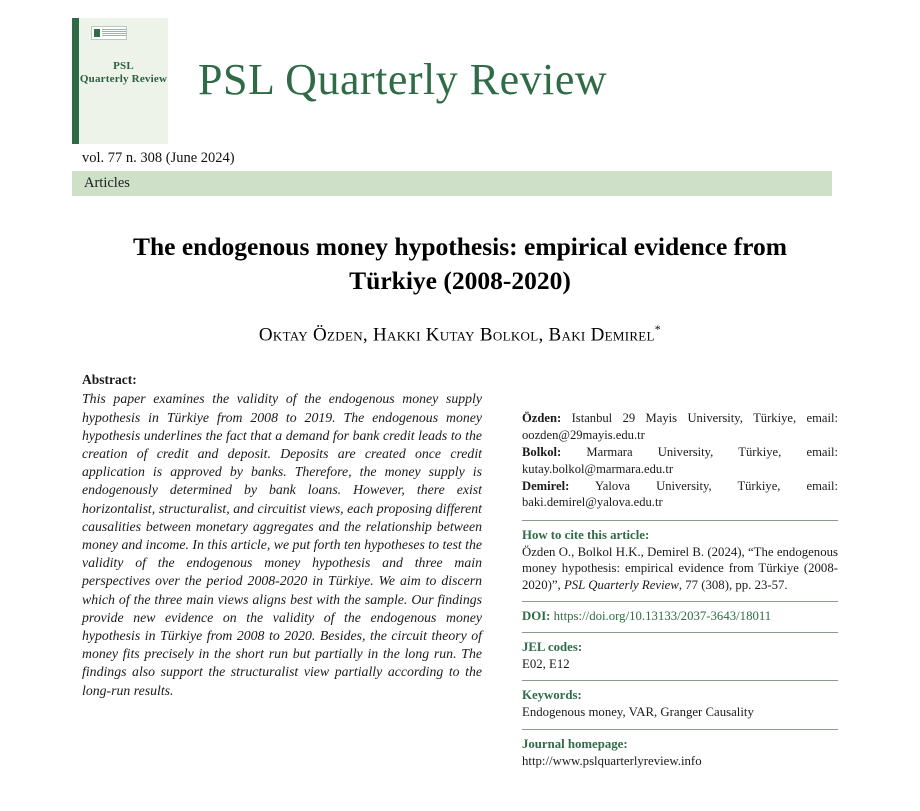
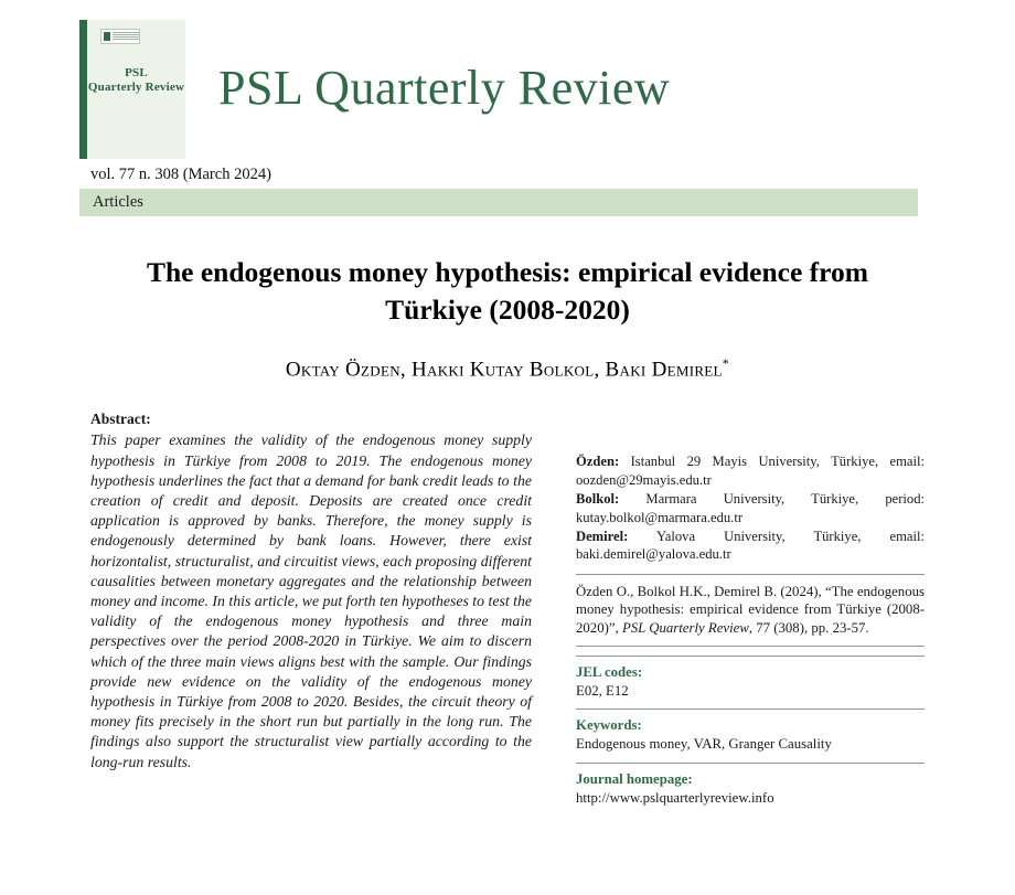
  PSL
  Quarterly Review
  PSL Quarterly Review
- vol. 77 n. 308 (June 2024)
+ vol. 77 n. 308 (March 2024)
  Articles
  The endogenous money hypothesis: empirical evidence from Türkiye (2008-2020)
  Oktay Özden, Hakki Kutay Bolkol, Baki Demirel*
  Abstract:
  This paper examines the validity of the endogenous money supply hypothesis in Türkiye from 2008 to 2019. The endogenous money hypothesis underlines the fact that a demand for bank credit leads to the creation of credit and deposit. Deposits are created once credit application is approved by banks. Therefore, the money supply is endogenously determined by bank loans. However, there exist horizontalist, structuralist, and circuitist views, each proposing different causalities between monetary aggregates and the relationship between money and income. In this article, we put forth ten hypotheses to test the validity of the endogenous money hypothesis and three main perspectives over the period 2008-2020 in Türkiye. We aim to discern which of the three main views aligns best with the sample. Our findings provide new evidence on the validity of the endogenous money hypothesis in Türkiye from 2008 to 2020. Besides, the circuit theory of money fits precisely in the short run but partially in the long run. The findings also support the structuralist view partially according to the long-run results.
  Özden: Istanbul 29 Mayis University, Türkiye, email: oozden@29mayis.edu.tr
- Bolkol: Marmara University, Türkiye, email: kutay.bolkol@marmara.edu.tr
+ Bolkol: Marmara University, Türkiye, period: kutay.bolkol@marmara.edu.tr
  Demirel: Yalova University, Türkiye, email: baki.demirel@yalova.edu.tr
- How to cite this article:
  Özden O., Bolkol H.K., Demirel B. (2024), “The endogenous money hypothesis: empirical evidence from Türkiye (2008-2020)”, PSL Quarterly Review, 77 (308), pp. 23-57.
- DOI: https://doi.org/10.13133/2037-3643/18011
  JEL codes:
  E02, E12
  Keywords:
  Endogenous money, VAR, Granger Causality
  Journal homepage:
  http://www.pslquarterlyreview.info
